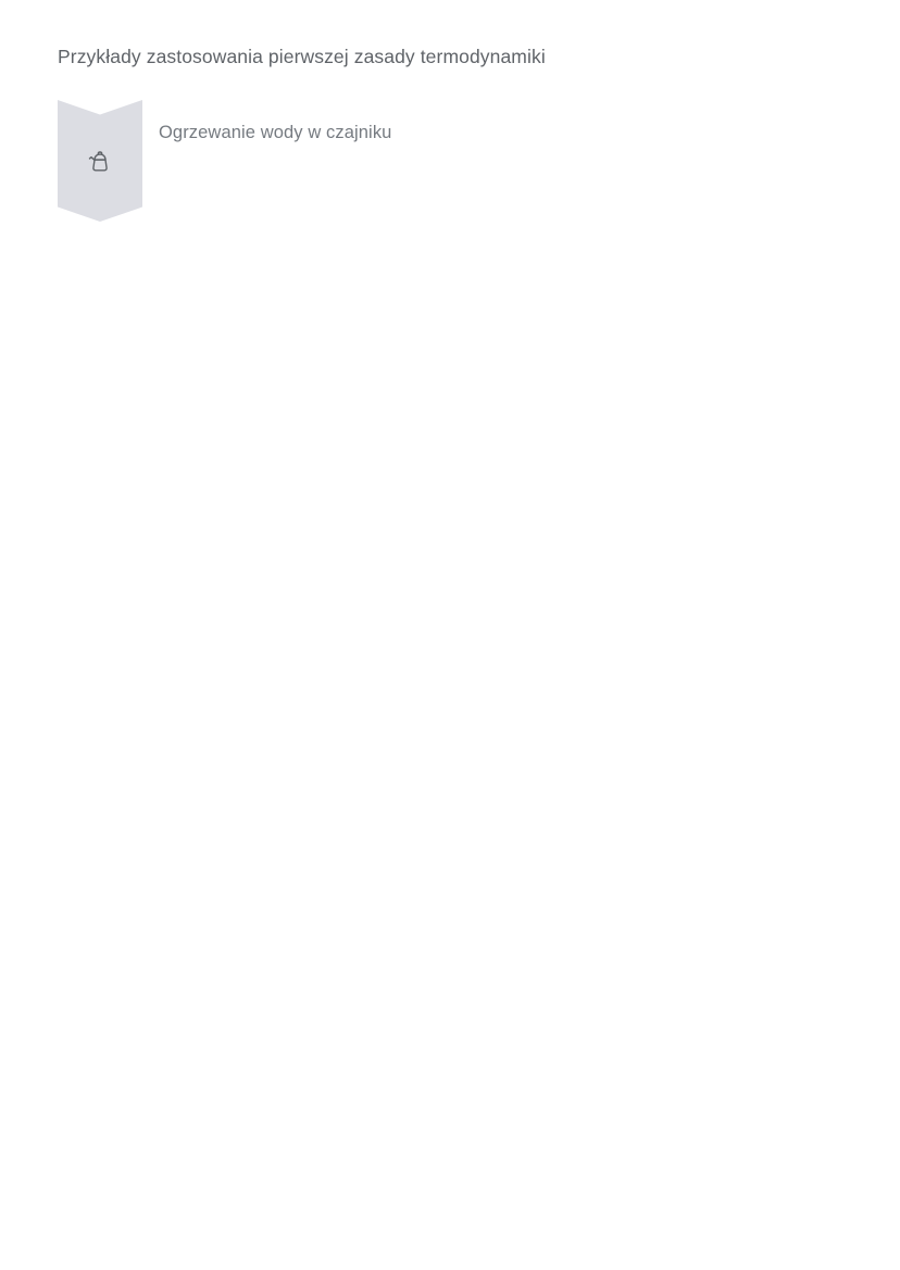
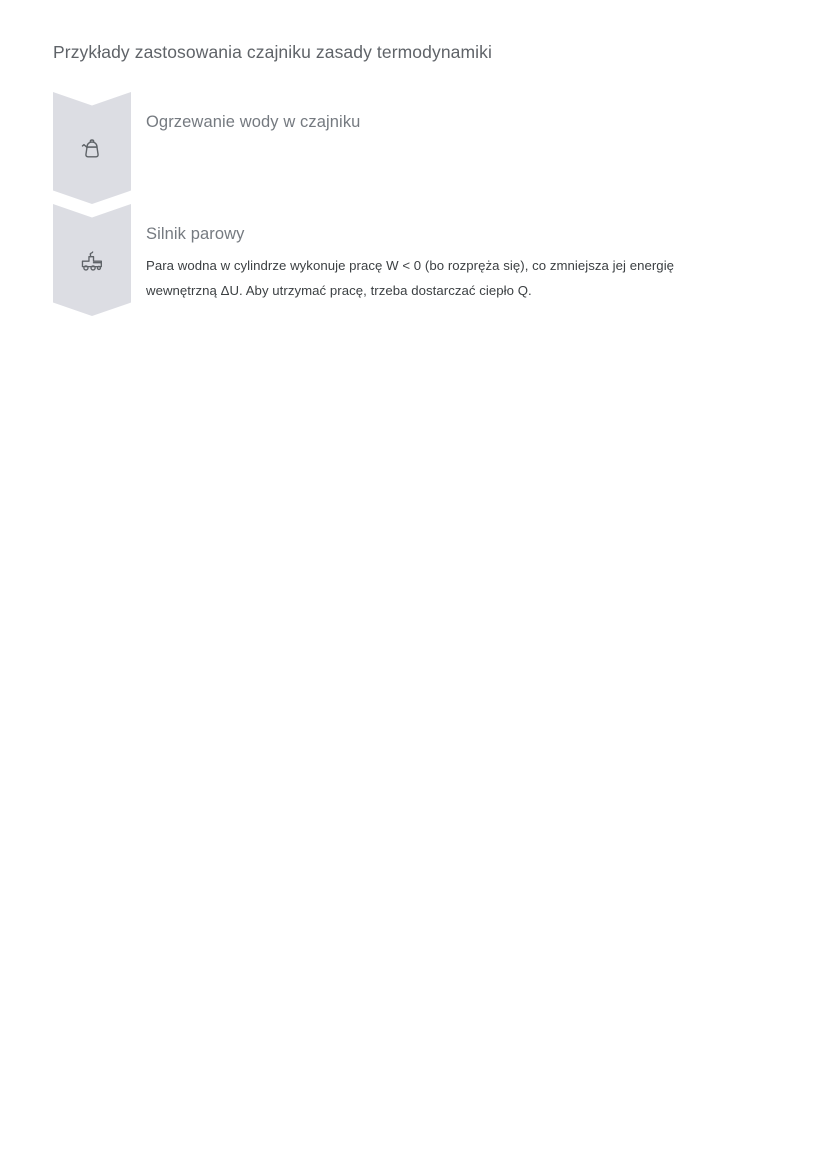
- Przykłady zastosowania pierwszej zasady termodynamiki
+ Przykłady zastosowania czajniku zasady termodynamiki
  Ogrzewanie wody w czajniku
+ Silnik parowy
+ Para wodna w cylindrze wykonuje pracę W < 0 (bo rozpręża się), co zmniejsza jej energię wewnętrzną ΔU. Aby utrzymać pracę, trzeba dostarczać ciepło Q.
